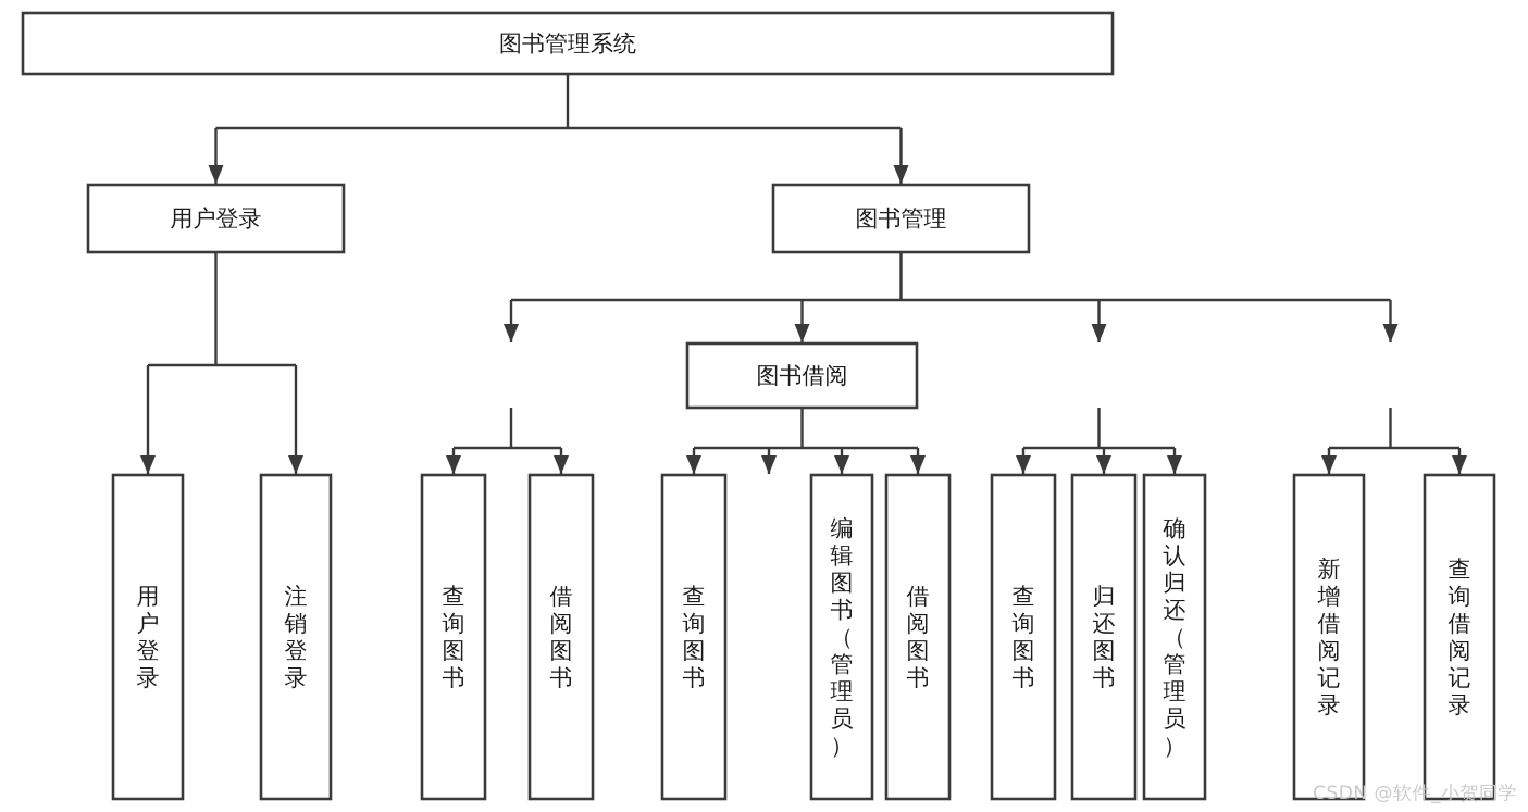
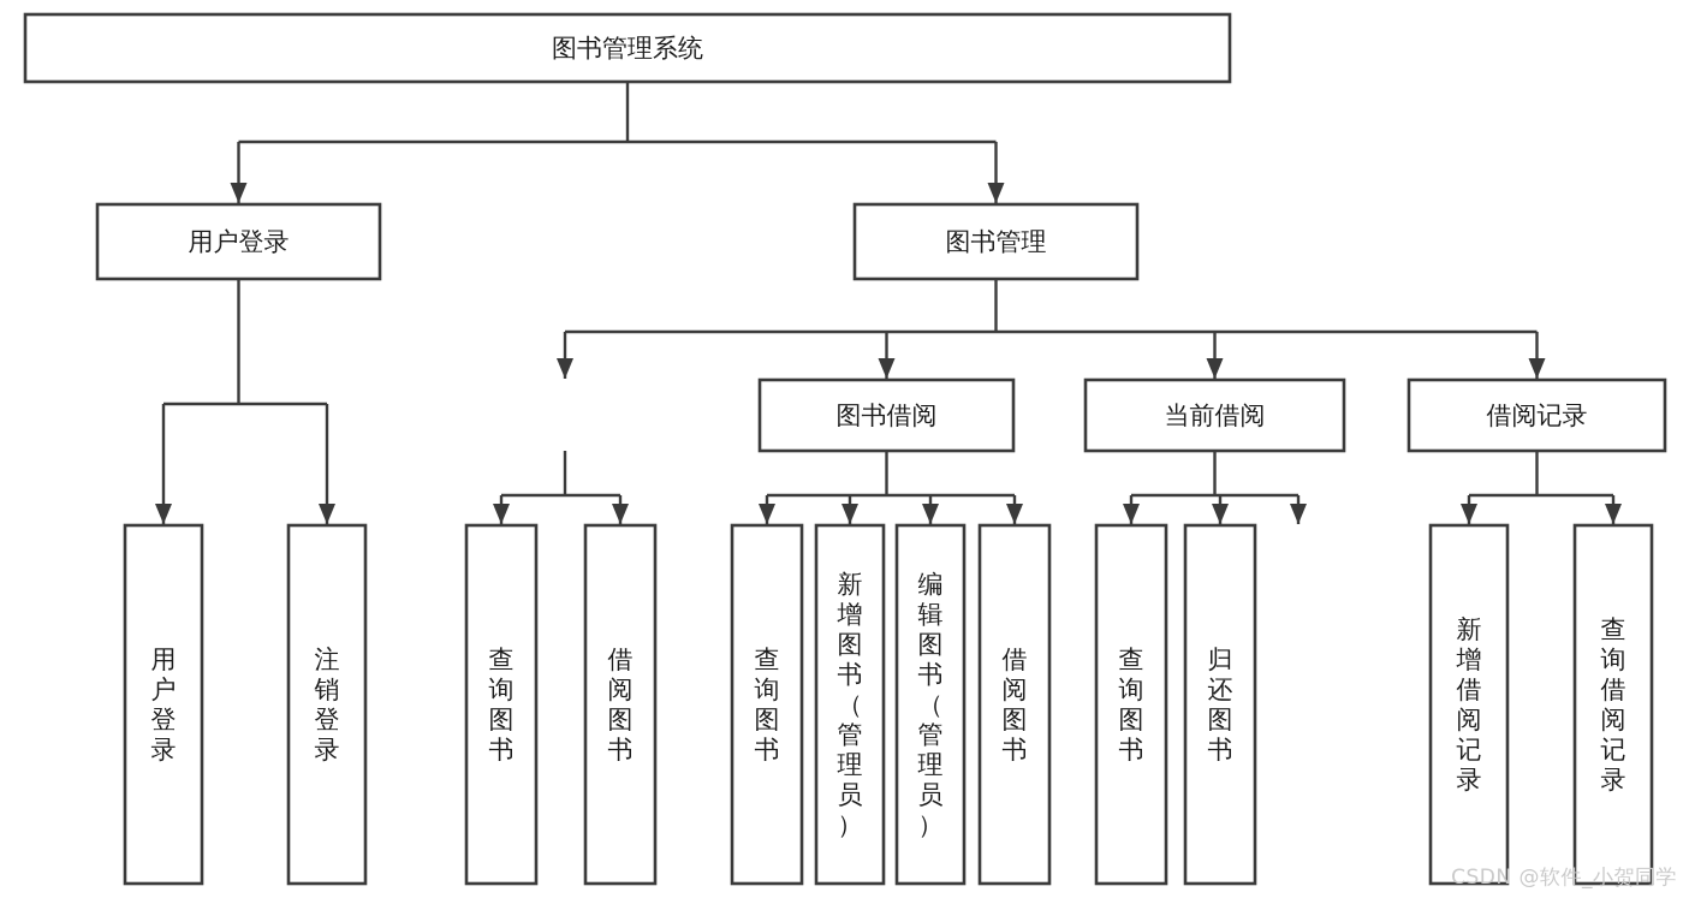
  图书管理系统
  用户登录
  图书管理
  图书借阅
+ 当前借阅
+ 借阅记录
  用户登录
  注销登录
  查询图书
  借阅图书
  查询图书
+ 新增图书（管理员）
  编辑图书（管理员）
  借阅图书
  查询图书
  归还图书
- 确认归还（管理员）
  新增借阅记录
  查询借阅记录
  CSDN @软件_小贺同学
